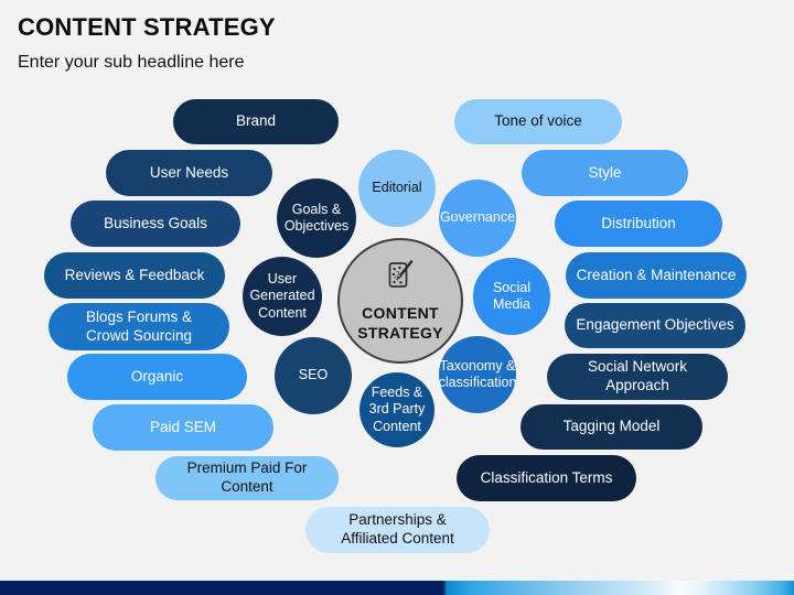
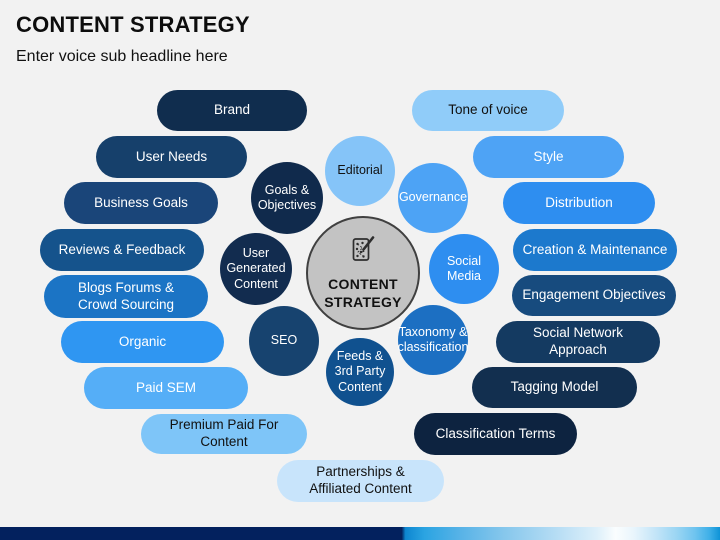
  CONTENT STRATEGY
- Enter your sub headline here
+ Enter voice sub headline here
  Brand
  User Needs
  Business Goals
  Reviews & Feedback
  Blogs Forums &
  Crowd Sourcing
  Organic
  Paid SEM
  Premium Paid For Content
  Partnerships &
  Affiliated Content
  Tone of voice
  Style
  Distribution
  Creation & Maintenance
  Engagement Objectives
  Social Network Approach
  Tagging Model
  Classification Terms
  Editorial
  Governance
  Social
  Media
  Taxonomy &
  classification
  Feeds &
  3rd Party
  Content
  SEO
  User
  Generated
  Content
  Goals &
  Objectives
  CONTENT
  STRATEGY
